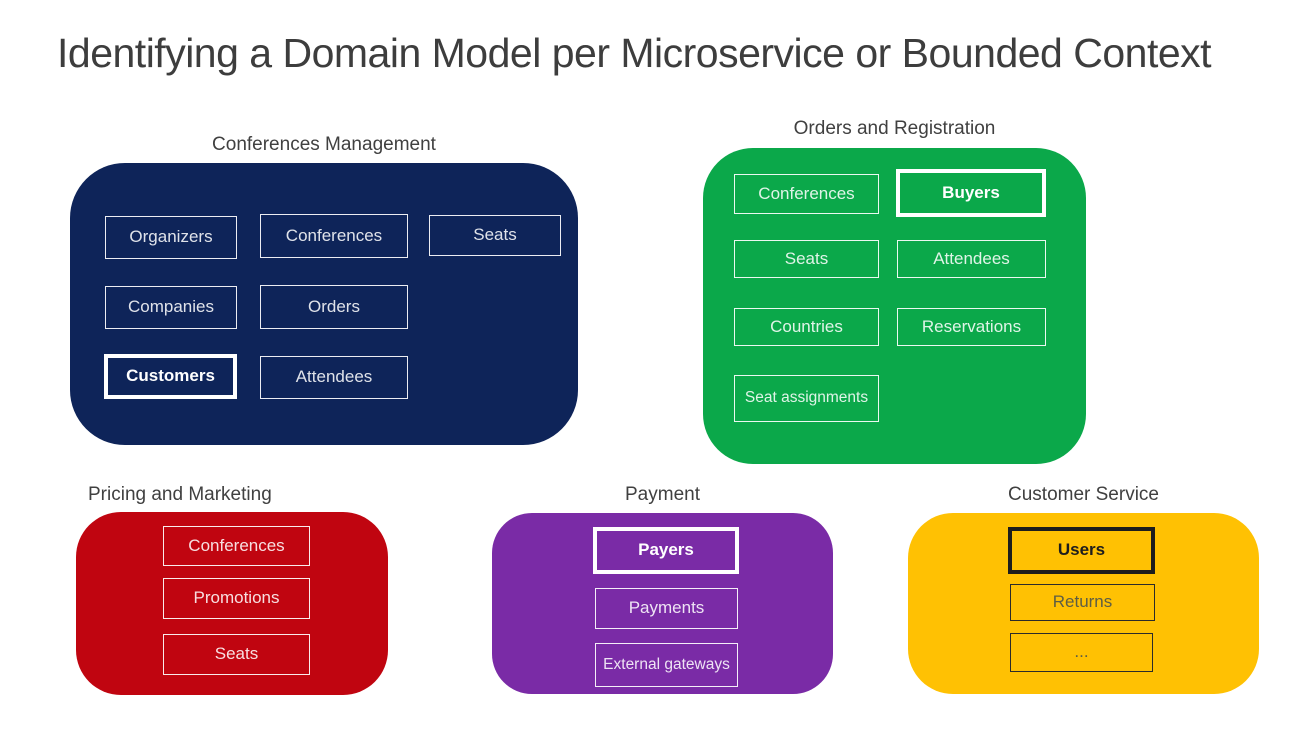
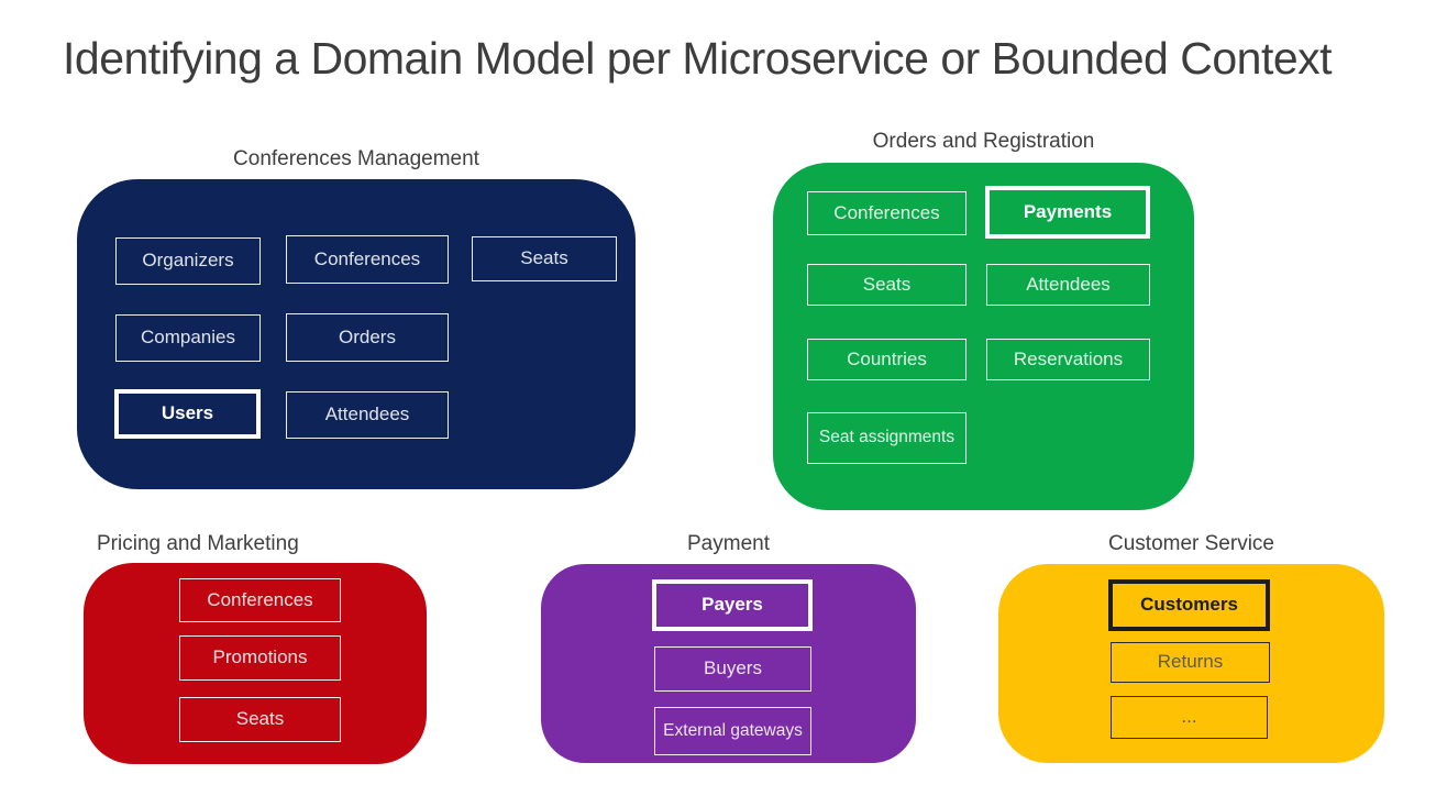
  Identifying a Domain Model per Microservice or Bounded Context
  Conferences Management
  Organizers
  Conferences
  Seats
  Companies
  Orders
- Customers
+ Users
  Attendees
  Orders and Registration
  Conferences
- Buyers
+ Payments
  Seats
  Attendees
  Countries
  Reservations
  Seat assignments
  Pricing and Marketing
  Conferences
  Promotions
  Seats
  Payment
  Payers
- Payments
+ Buyers
  External gateways
  Customer Service
- Users
+ Customers
  Returns
  ...
